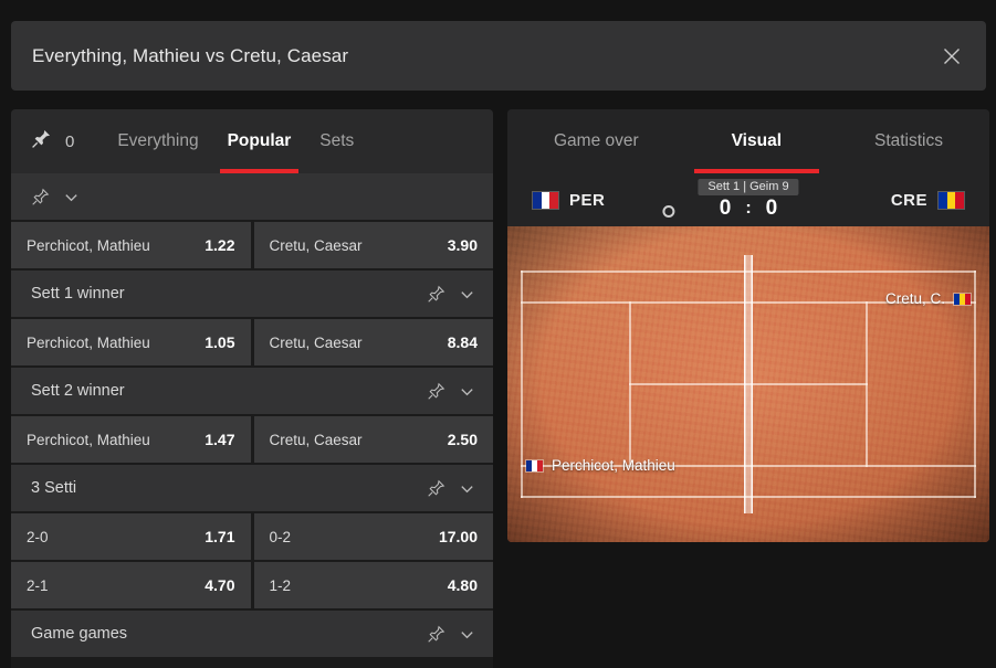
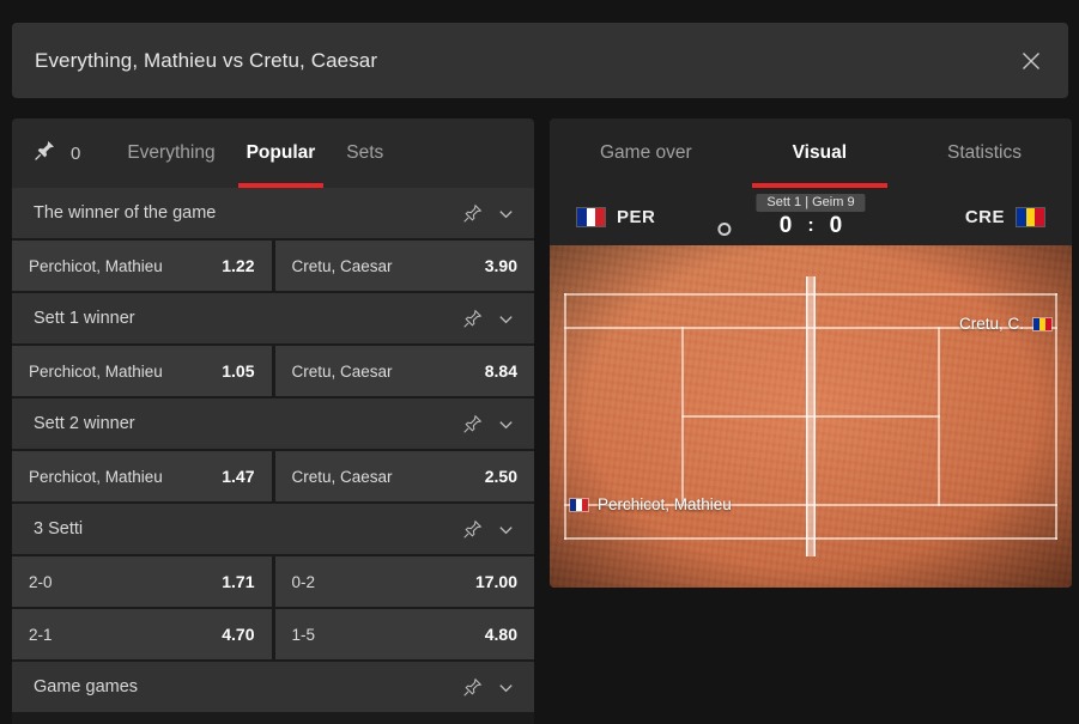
  Everything, Mathieu vs Cretu, Caesar
  0
  Everything
  Popular
  Sets
+ The winner of the game
  Perchicot, Mathieu
  1.22
  Cretu, Caesar
  3.90
  Sett 1 winner
  Perchicot, Mathieu
  1.05
  Cretu, Caesar
  8.84
  Sett 2 winner
  Perchicot, Mathieu
  1.47
  Cretu, Caesar
  2.50
  3 Setti
  2-0
  1.71
  0-2
  17.00
  2-1
  4.70
- 1-2
+ 1-5
  4.80
  Game games
  Game over
  Visual
  Statistics
  PER
  Sett 1 | Geim 9
  0
  :
  0
  CRE
  Perchicot, Mathieu
  Cretu, C.
